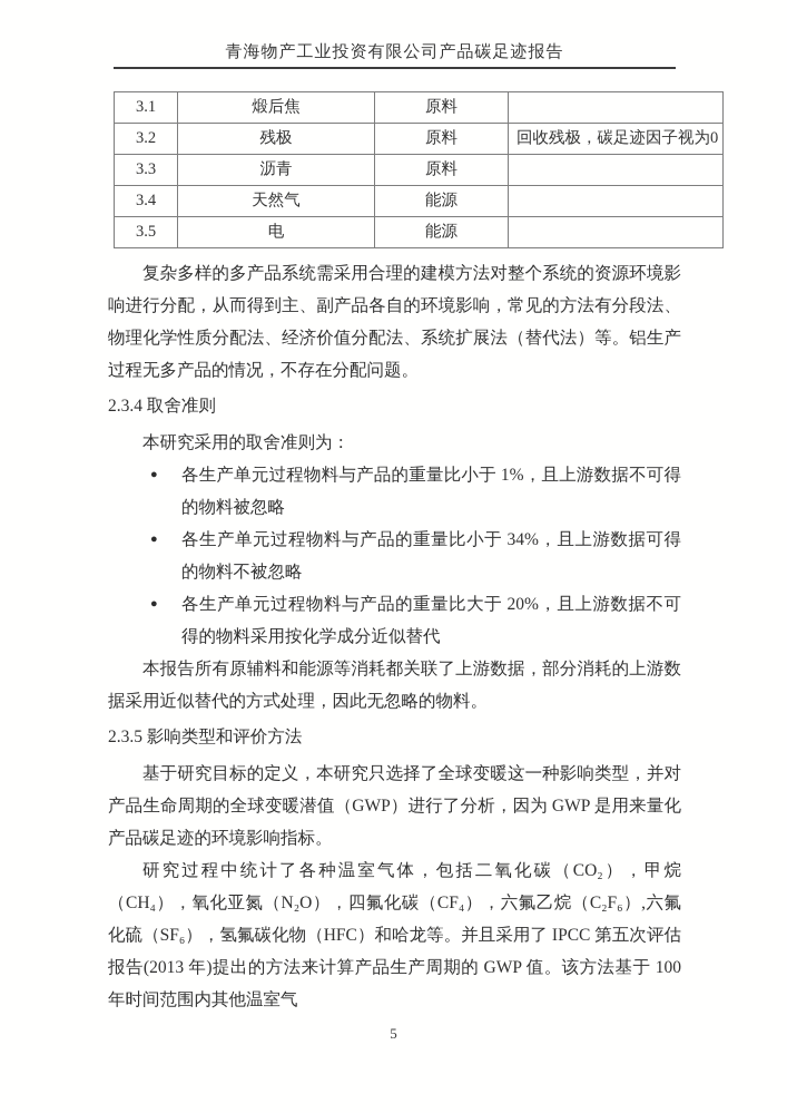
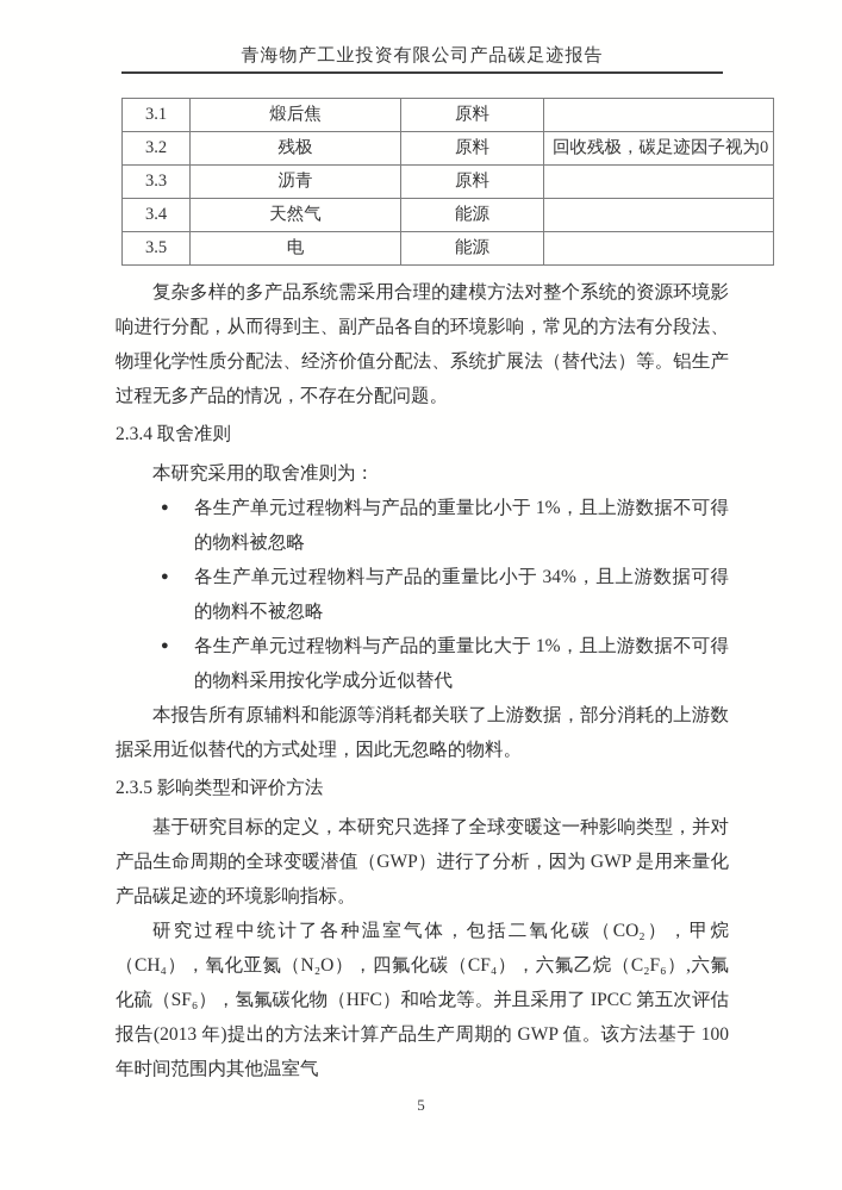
  青海物产工业投资有限公司产品碳足迹报告
  3.1	煅后焦	原料
  3.2	残极	原料	回收残极，碳足迹因子视为0
  3.3	沥青	原料
  3.4	天然气	能源
  3.5	电	能源
  复杂多样的多产品系统需采用合理的建模方法对整个系统的资源环境影响进行分配，从而得到主、副产品各自的环境影响，常见的方法有分段法、物理化学性质分配法、经济价值分配法、系统扩展法（替代法）等。铝生产过程无多产品的情况，不存在分配问题。
  2.3.4 取舍准则
  本研究采用的取舍准则为：
  ●
  各生产单元过程物料与产品的重量比小于 1%，且上游数据不可得的物料被忽略
  ●
  各生产单元过程物料与产品的重量比小于 34%，且上游数据可得的物料不被忽略
  ●
- 各生产单元过程物料与产品的重量比大于 20%，且上游数据不可得的物料采用按化学成分近似替代
+ 各生产单元过程物料与产品的重量比大于 1%，且上游数据不可得的物料采用按化学成分近似替代
  本报告所有原辅料和能源等消耗都关联了上游数据，部分消耗的上游数据采用近似替代的方式处理，因此无忽略的物料。
  2.3.5 影响类型和评价方法
  基于研究目标的定义，本研究只选择了全球变暖这一种影响类型，并对产品生命周期的全球变暖潜值（GWP）进行了分析，因为 GWP 是用来量化产品碳足迹的环境影响指标。
  研究过程中统计了各种温室气体，包括二氧化碳（CO₂），甲烷（CH₄），氧化亚氮（N₂O），四氟化碳（CF₄），六氟乙烷（C₂F₆）,六氟化硫（SF₆），氢氟碳化物（HFC）和哈龙等。并且采用了 IPCC 第五次评估报告(2013 年)提出的方法来计算产品生产周期的 GWP 值。该方法基于 100 年时间范围内其他温室气
  5
